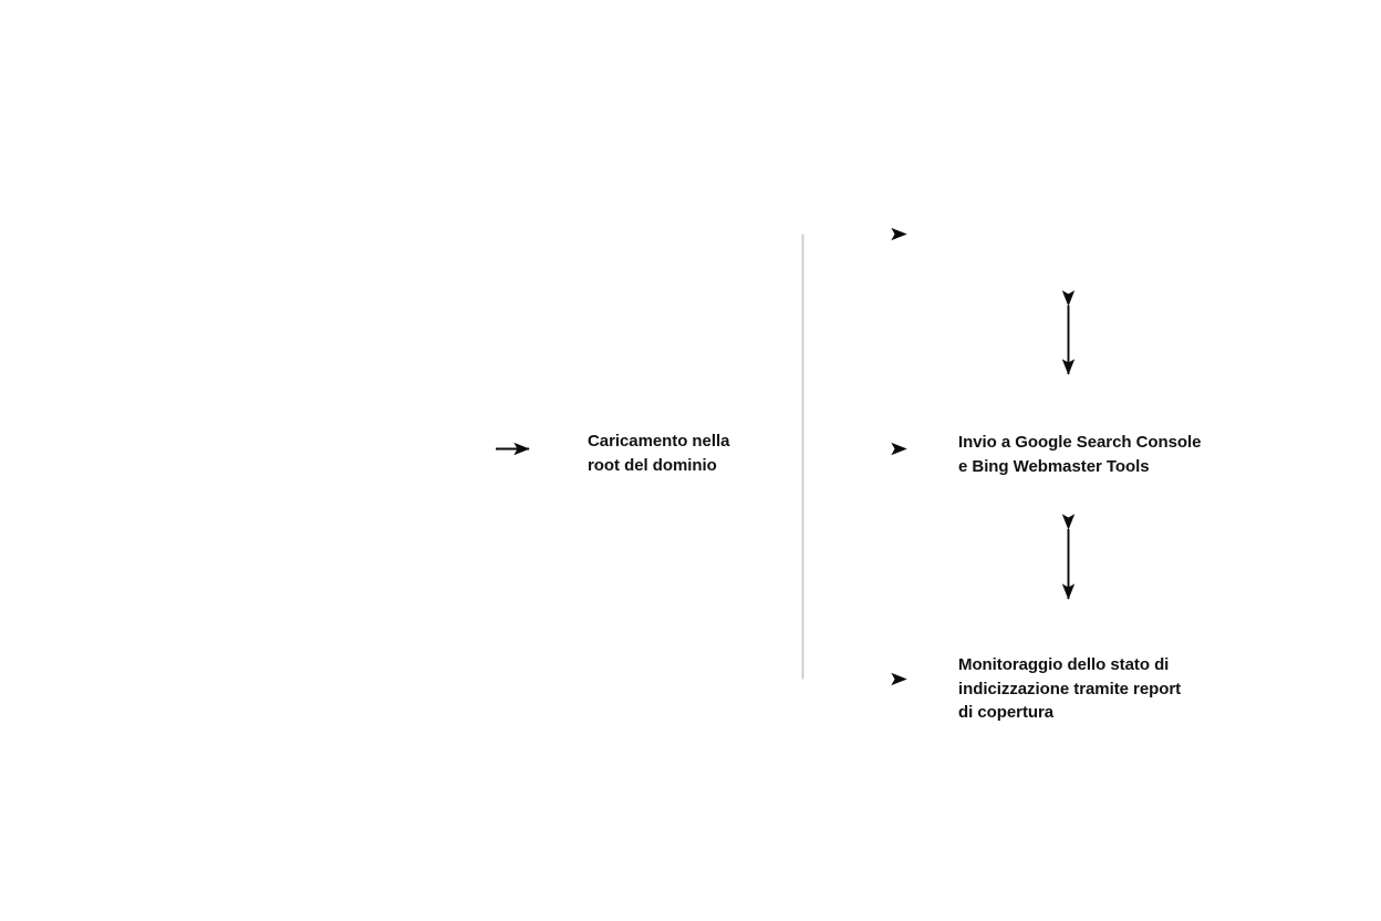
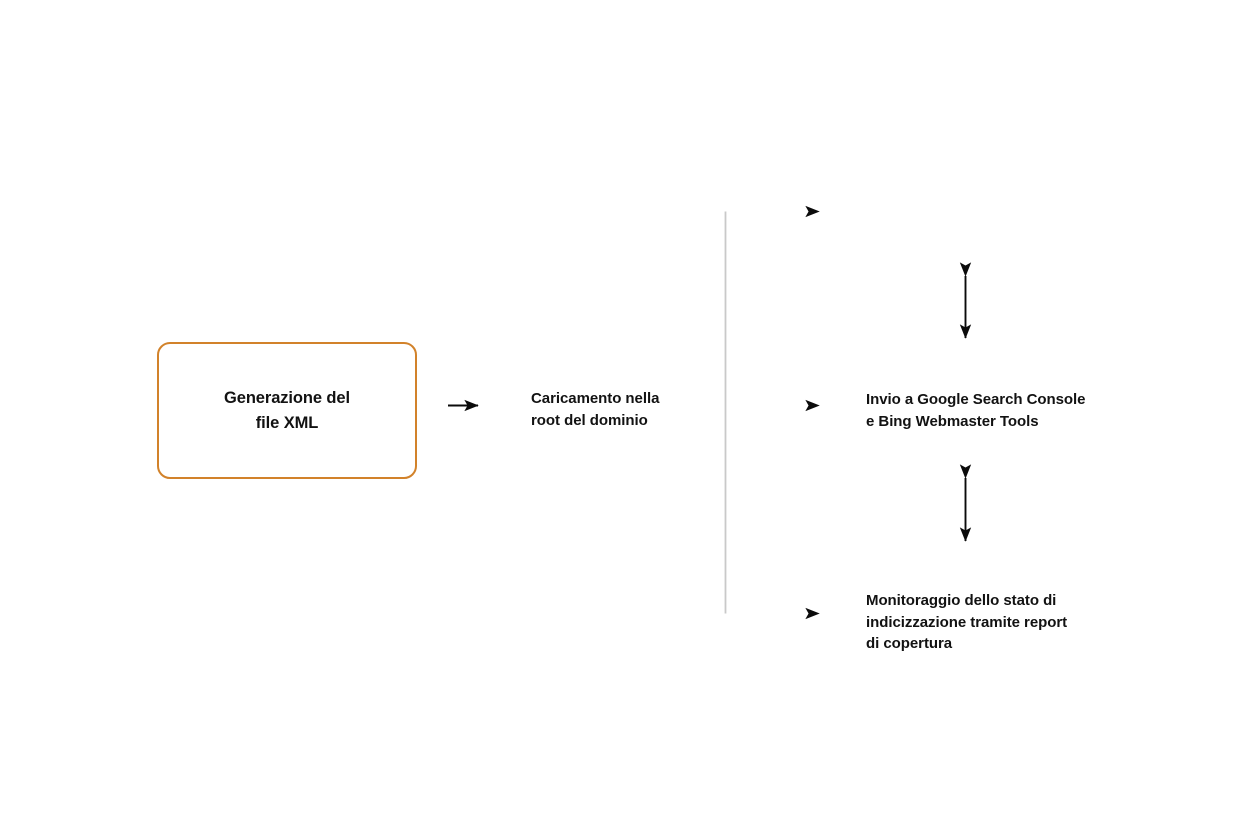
+ Generazione del
+ file XML
  Caricamento nella
  root del dominio
  Invio a Google Search Console
  e Bing Webmaster Tools
  Monitoraggio dello stato di
  indicizzazione tramite report
  di copertura
